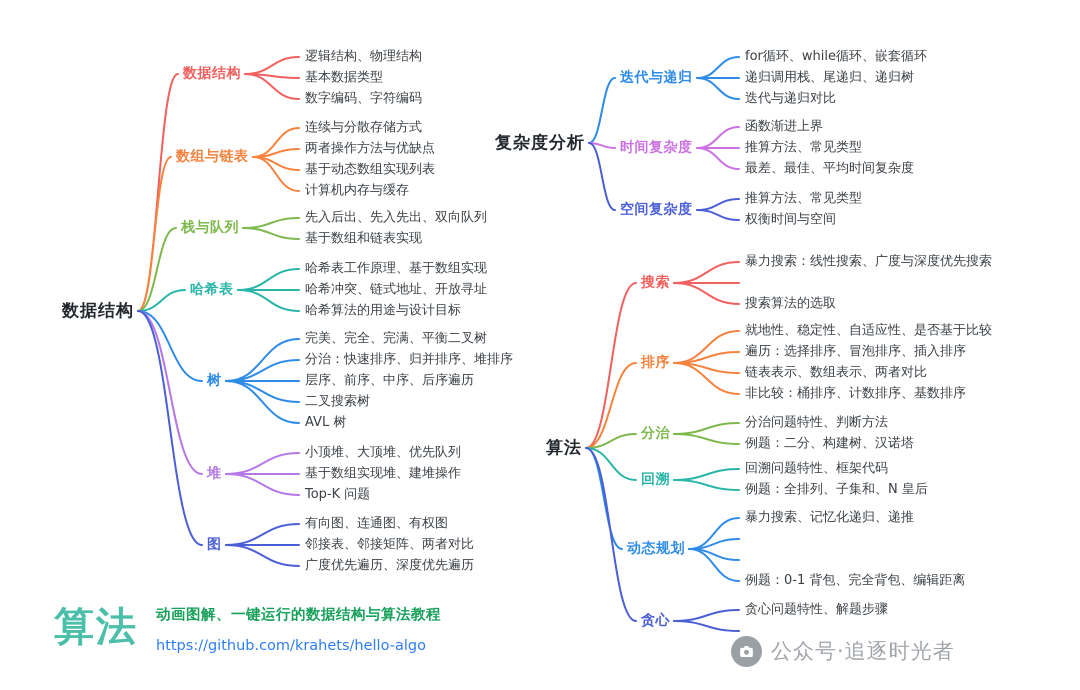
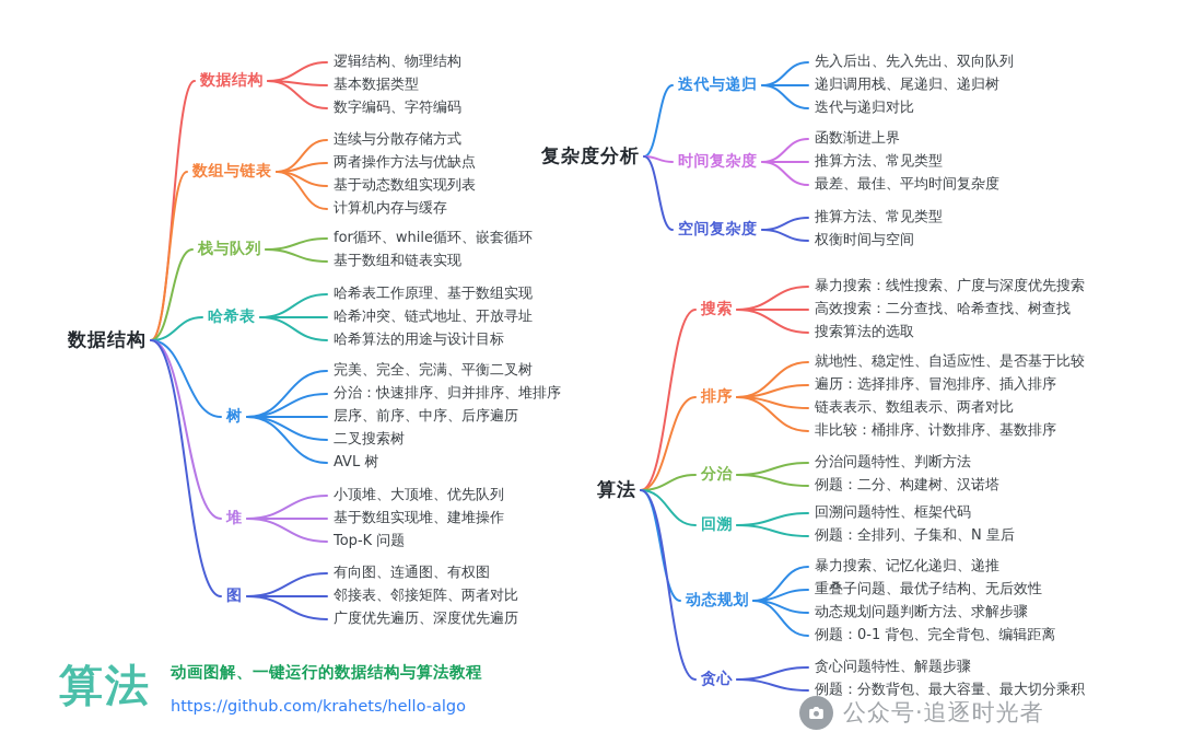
  数据结构
  数据结构
  逻辑结构、物理结构
  基本数据类型
  数字编码、字符编码
  数组与链表
  连续与分散存储方式
  两者操作方法与优缺点
  基于动态数组实现列表
  计算机内存与缓存
  栈与队列
- 先入后出、先入先出、双向队列
+ for循环、while循环、嵌套循环
  基于数组和链表实现
  哈希表
  哈希表工作原理、基于数组实现
  哈希冲突、链式地址、开放寻址
  哈希算法的用途与设计目标
  树
  完美、完全、完满、平衡二叉树
  分治：快速排序、归并排序、堆排序
  层序、前序、中序、后序遍历
  二叉搜索树
  AVL 树
  堆
  小顶堆、大顶堆、优先队列
  基于数组实现堆、建堆操作
  Top-K 问题
  图
  有向图、连通图、有权图
  邻接表、邻接矩阵、两者对比
  广度优先遍历、深度优先遍历
  复杂度分析
  迭代与递归
- for循环、while循环、嵌套循环
+ 先入后出、先入先出、双向队列
  递归调用栈、尾递归、递归树
  迭代与递归对比
  时间复杂度
  函数渐进上界
  推算方法、常见类型
  最差、最佳、平均时间复杂度
  空间复杂度
  推算方法、常见类型
  权衡时间与空间
  算法
  搜索
  暴力搜索：线性搜索、广度与深度优先搜索
+ 高效搜索：二分查找、哈希查找、树查找
  搜索算法的选取
  排序
  就地性、稳定性、自适应性、是否基于比较
  遍历：选择排序、冒泡排序、插入排序
  链表表示、数组表示、两者对比
  非比较：桶排序、计数排序、基数排序
  分治
  分治问题特性、判断方法
  例题：二分、构建树、汉诺塔
  回溯
  回溯问题特性、框架代码
  例题：全排列、子集和、N 皇后
  动态规划
  暴力搜索、记忆化递归、递推
+ 重叠子问题、最优子结构、无后效性
+ 动态规划问题判断方法、求解步骤
  例题：0-1 背包、完全背包、编辑距离
  贪心
  贪心问题特性、解题步骤
+ 例题：分数背包、最大容量、最大切分乘积
  算法
  动画图解、一键运行的数据结构与算法教程
  https://github.com/krahets/hello-algo
  公众号·追逐时光者
